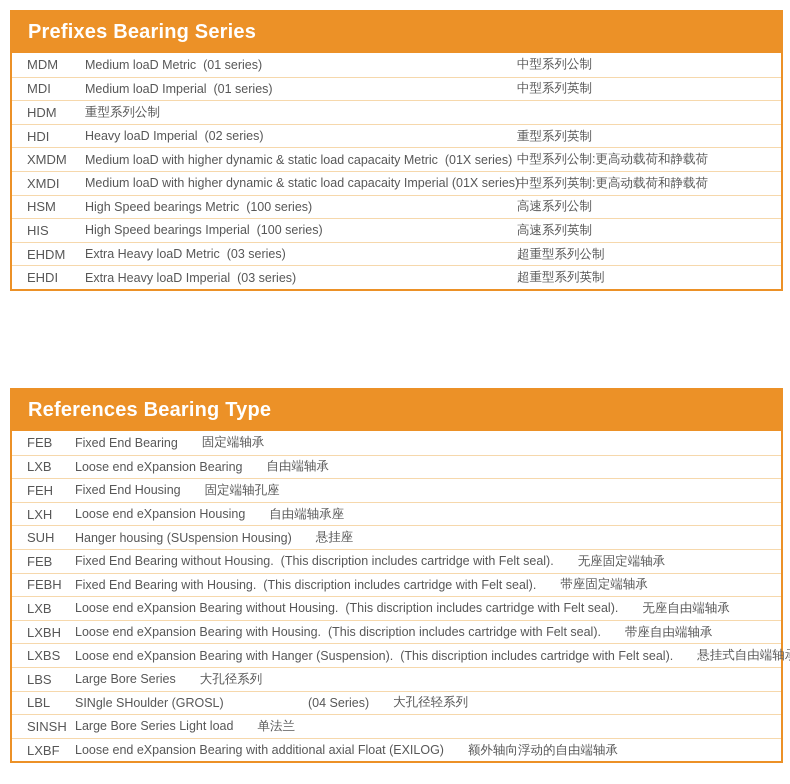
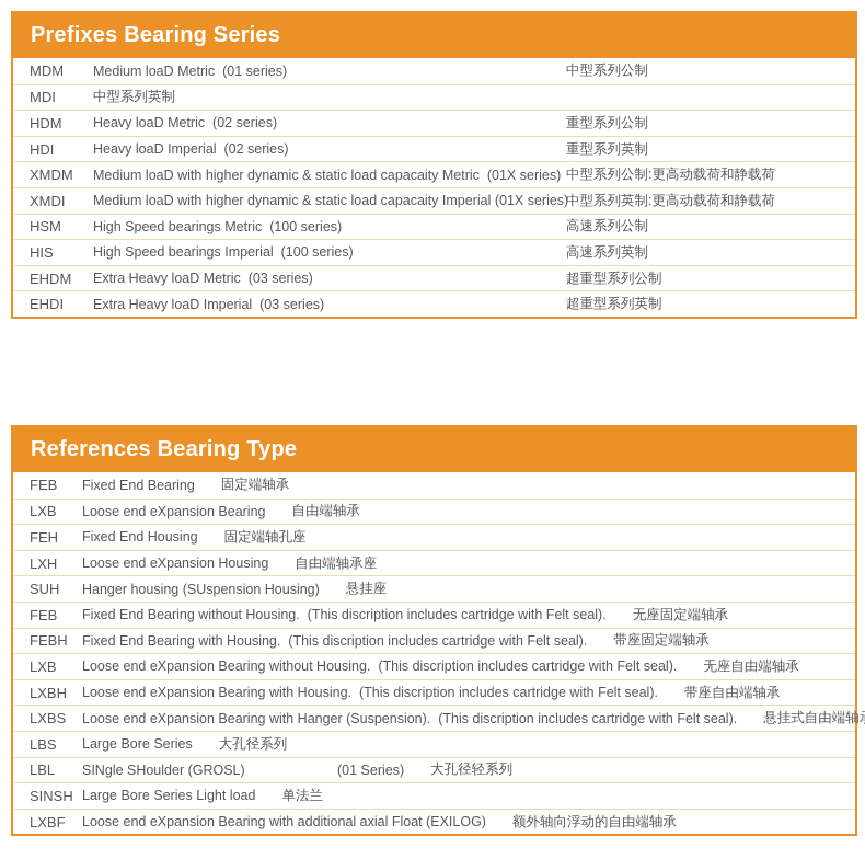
  Prefixes Bearing Series
  MDM
  Medium loaD Metric (01 series)
  中型系列公制
  MDI
- Medium loaD Imperial (01 series)
  中型系列英制
  HDM
+ Heavy loaD Metric (02 series)
  重型系列公制
  HDI
  Heavy loaD Imperial (02 series)
  重型系列英制
  XMDM
  Medium loaD with higher dynamic & static load capacaity Metric (01X series)
  中型系列公制:更高动载荷和静载荷
  XMDI
  Medium loaD with higher dynamic & static load capacaity Imperial (01X series
  中型系列英制:更高动载荷和静载荷
  HSM
  High Speed bearings Metric (100 series)
  高速系列公制
  HIS
  High Speed bearings Imperial (100 series)
  高速系列英制
  EHDM
  Extra Heavy loaD Metric (03 series)
  超重型系列公制
  EHDI
  Extra Heavy loaD Imperial (03 series)
  超重型系列英制
  References Bearing Type
  FEB
  Fixed End Bearing
  固定端轴承
  LXB
  Loose end eXpansion Bearing
  自由端轴承
  FEH
  Fixed End Housing
  固定端轴孔座
  LXH
  Loose end eXpansion Housing
  自由端轴承座
  SUH
  Hanger housing (SUspension Housing)
  悬挂座
  FEB
  Fixed End Bearing without Housing. (This discription includes cartridge with Felt seal).
  无座固定端轴承
  FEBH
  Fixed End Bearing with Housing. (This discription includes cartridge with Felt seal).
  带座固定端轴承
  LXB
  Loose end eXpansion Bearing without Housing. (This discription includes cartridge with Felt seal).
  无座自由端轴承
  LXBH
  Loose end eXpansion Bearing with Housing. (This discription includes cartridge with Felt seal).
  带座自由端轴承
  LXBS
  Loose end eXpansion Bearing with Hanger (Suspension). (This discription includes cartridge with Felt seal).
  悬挂式自由端轴
  LBS
  Large Bore Series
  大孔径系列
  LBL
  SINgle SHoulder (GROSL)
- (04 Series)
+ (01 Series)
  大孔径轻系列
  SINSH
  Large Bore Series Light load
  单法兰
  LXBF
  Loose end eXpansion Bearing with additional axial Float (EXILOG)
  额外轴向浮动的自由端轴承
